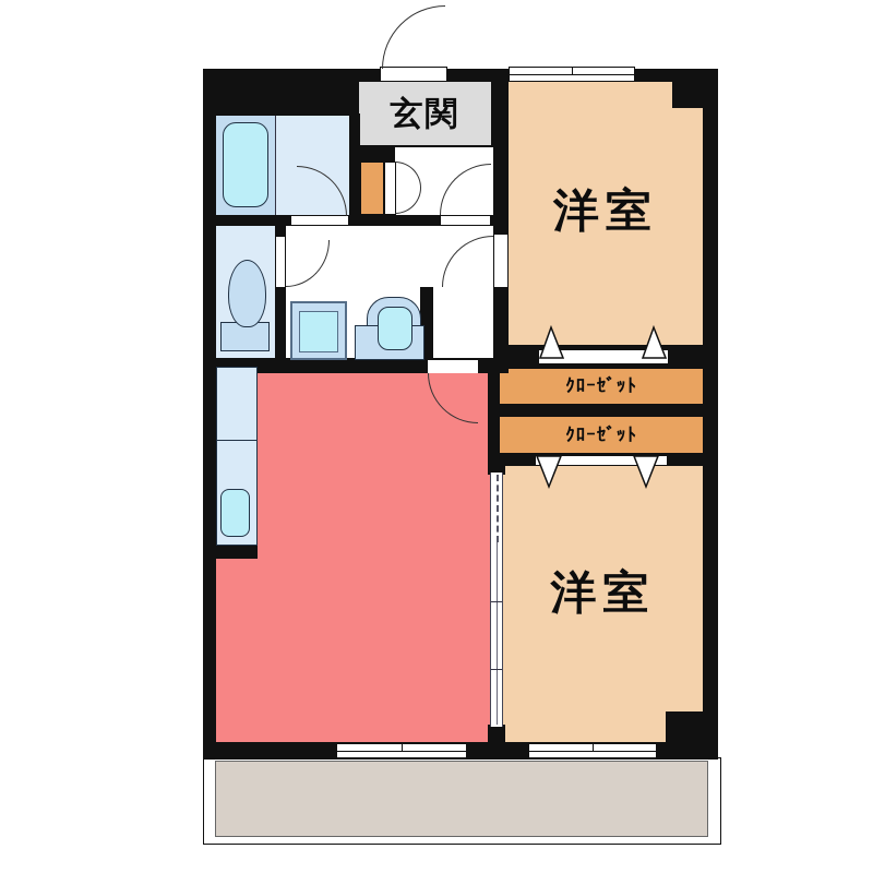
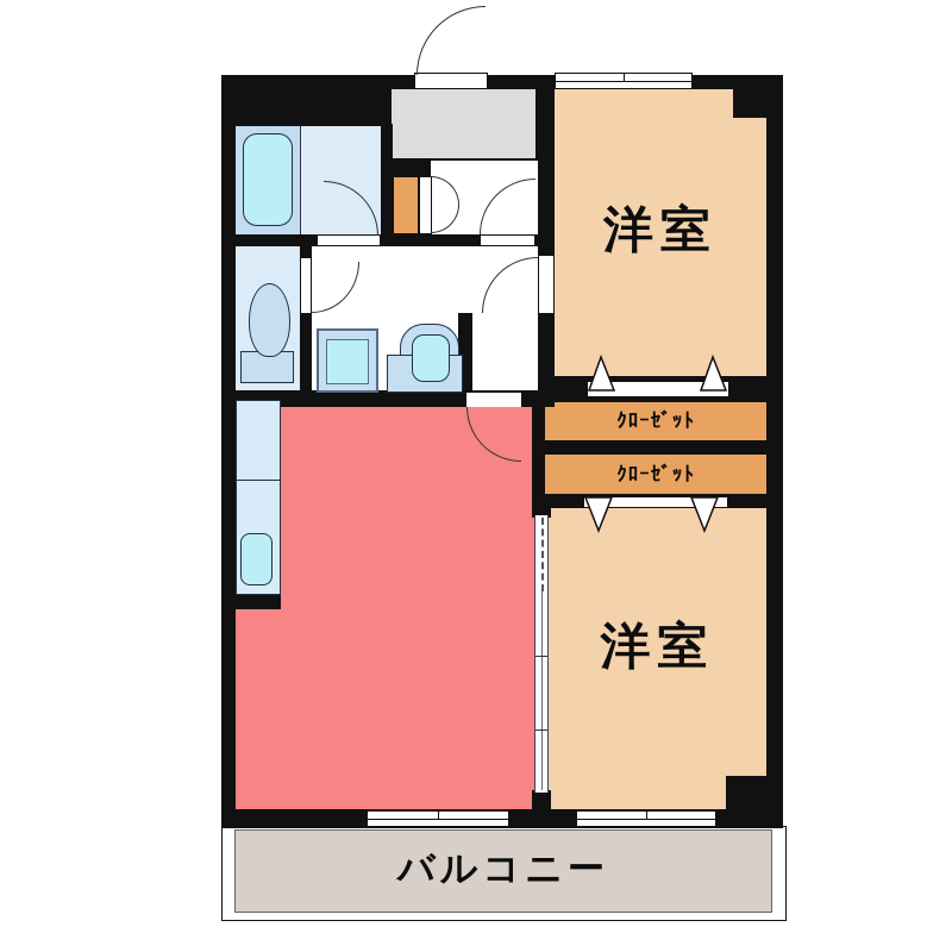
- 玄関
  洋室
  洋室
  ｸﾛｰｾﾞｯﾄ
  ｸﾛｰｾﾞｯﾄ
+ バルコニー
